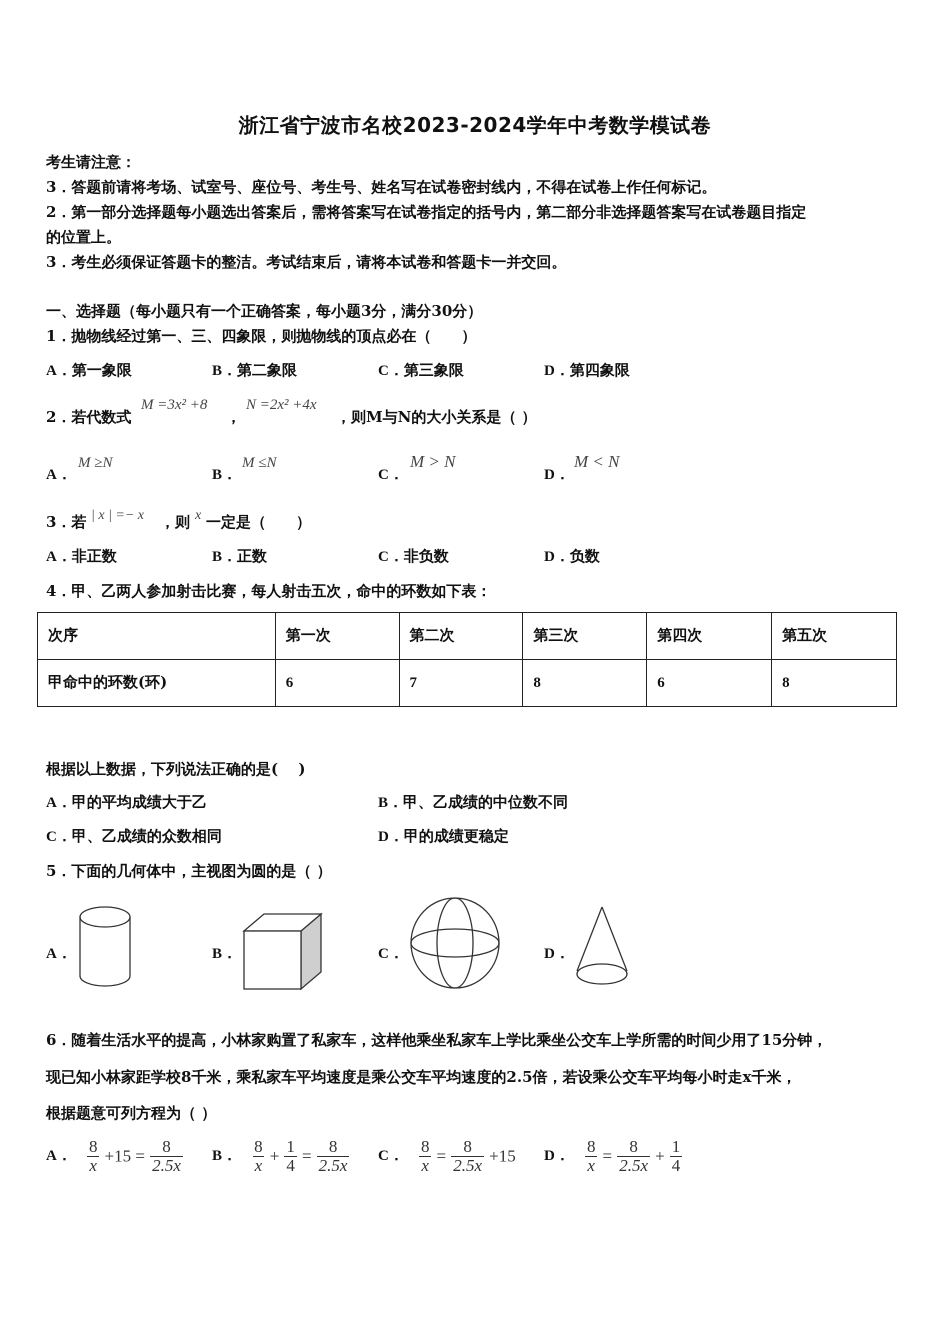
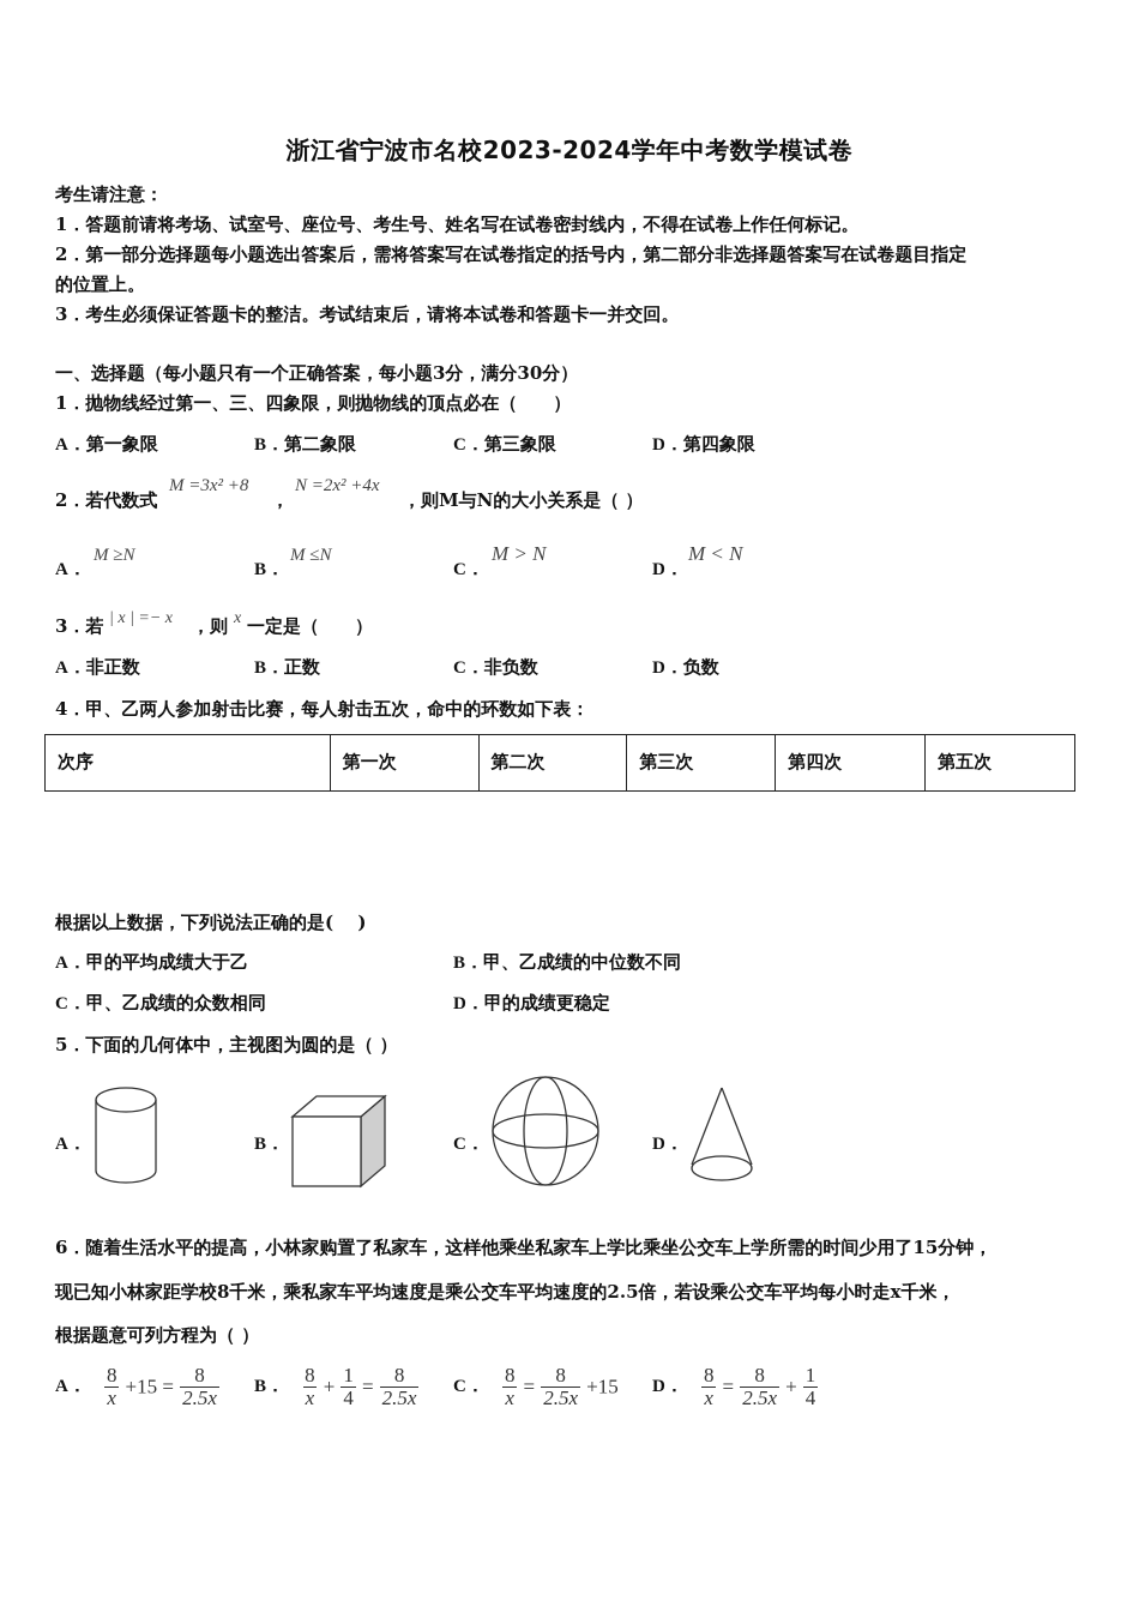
  浙江省宁波市名校2023-2024学年中考数学模试卷
  考生请注意：
- 3．答题前请将考场、试室号、座位号、考生号、姓名写在试卷密封线内，不得在试卷上作任何标记。
+ 1．答题前请将考场、试室号、座位号、考生号、姓名写在试卷密封线内，不得在试卷上作任何标记。
  2．第一部分选择题每小题选出答案后，需将答案写在试卷指定的括号内，第二部分非选择题答案写在试卷题目指定
  的位置上。
  3．考生必须保证答题卡的整洁。考试结束后，请将本试卷和答题卡一并交回。
  一、选择题（每小题只有一个正确答案，每小题3分，满分30分）
  1．抛物线经过第一、三、四象限，则抛物线的顶点必在（ ）
  A．第一象限
  B．第二象限
  C．第三象限
  D．第四象限
  2．若代数式
  M =3x² +8
  ，
  N =2x² +4x
  ，则M与N的大小关系是（ ）
  A．
  M ≥N
  B．
  M ≤N
  C．
  M > N
  D．
  M < N
  3．若
  | x | =− x
  ，则
  x
  一定是（ ）
  A．非正数
  B．正数
  C．非负数
  D．负数
  4．甲、乙两人参加射击比赛，每人射击五次，命中的环数如下表：
  次序	第一次	第二次	第三次	第四次	第五次
- 甲命中的环数(环)	6	7	8	6	8
  根据以上数据，下列说法正确的是( )
  A．甲的平均成绩大于乙
  B．甲、乙成绩的中位数不同
  C．甲、乙成绩的众数相同
  D．甲的成绩更稳定
  5．下面的几何体中，主视图为圆的是（ ）
  A．
  B．
  C．
  D．
  6．随着生活水平的提高，小林家购置了私家车，这样他乘坐私家车上学比乘坐公交车上学所需的时间少用了15分钟，
  现已知小林家距学校8千米，乘私家车平均速度是乘公交车平均速度的2.5倍，若设乘公交车平均每小时走x千米，
  根据题意可列方程为（ ）
  A．
  8
  x
  +15 =
  8
  2.5x
  B．
  8
  x
  +
  1
  4
  =
  8
  2.5x
  C．
  8
  x
  =
  8
  2.5x
  +15
  D．
  8
  x
  =
  8
  2.5x
  +
  1
  4
